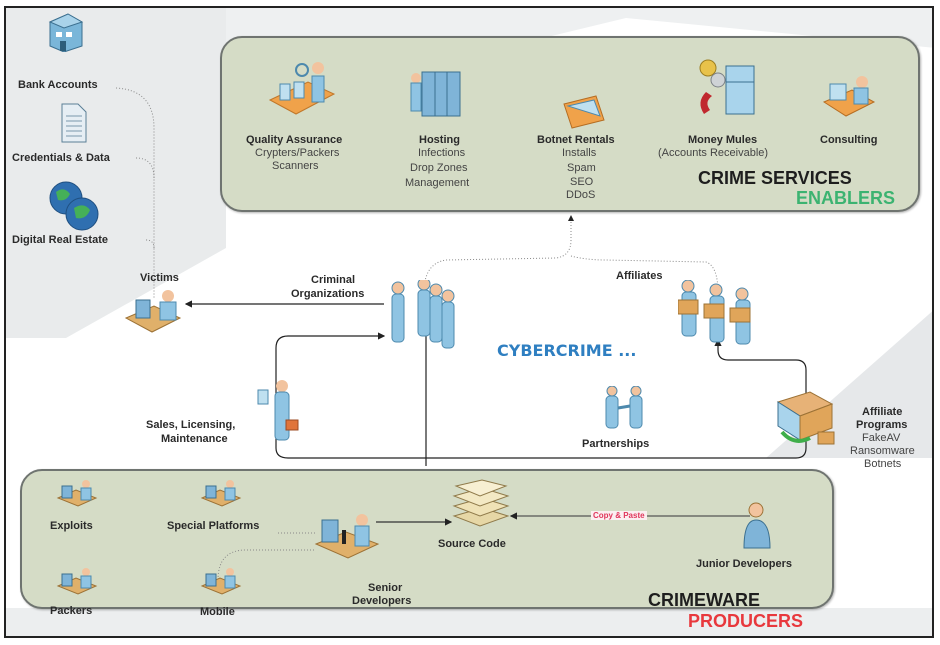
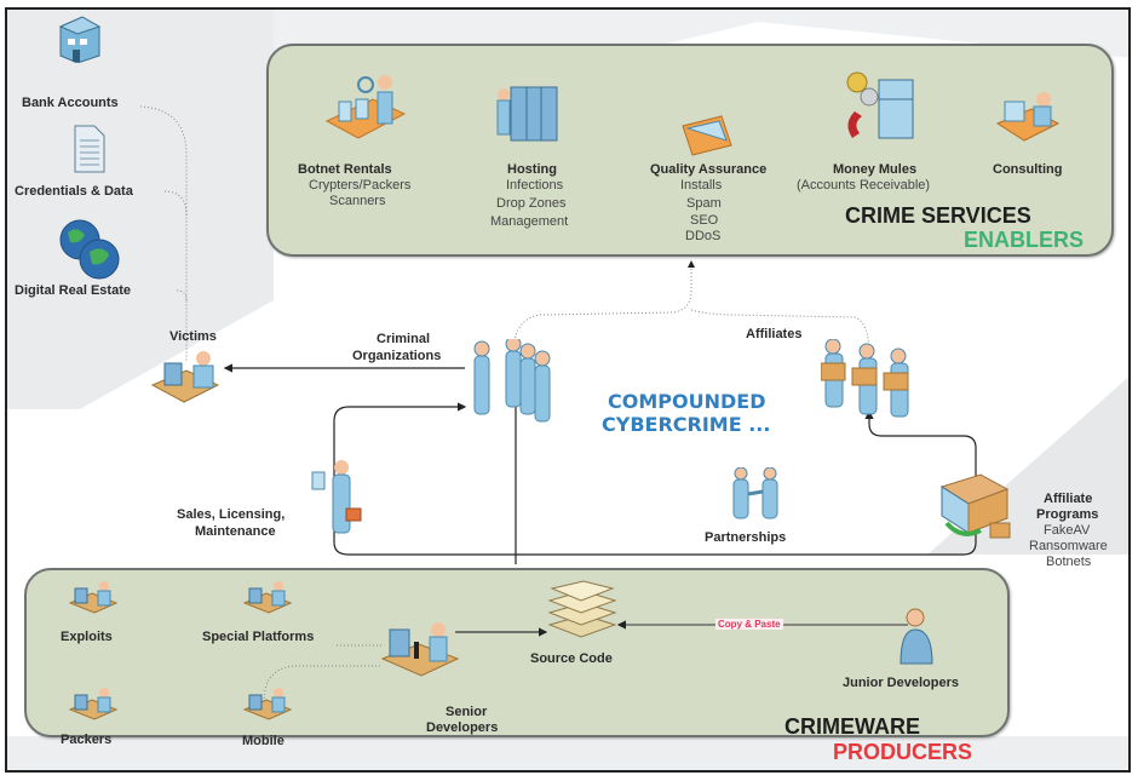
  Bank Accounts
  Credentials & Data
  Digital Real Estate
- Quality Assurance
+ Botnet Rentals
  Crypters/Packers
  Scanners
  Hosting
  Infections
  Drop Zones
  Management
- Botnet Rentals
+ Quality Assurance
  Installs
  Spam
  SEO
  DDoS
  Money Mules
  (Accounts Receivable)
  Consulting
  CRIME SERVICES
  ENABLERS
  Victims
  Criminal
  Organizations
  Affiliates
+ COMPOUNDED
  CYBERCRIME ...
  Sales, Licensing,
  Maintenance
  Partnerships
  Affiliate
  Programs
  FakeAV
  Ransomware
  Botnets
  Exploits
  Special Platforms
  Packers
  Mobile
  Senior
  Developers
  Source Code
  Copy & Paste
  Junior Developers
  CRIMEWARE
  PRODUCERS
